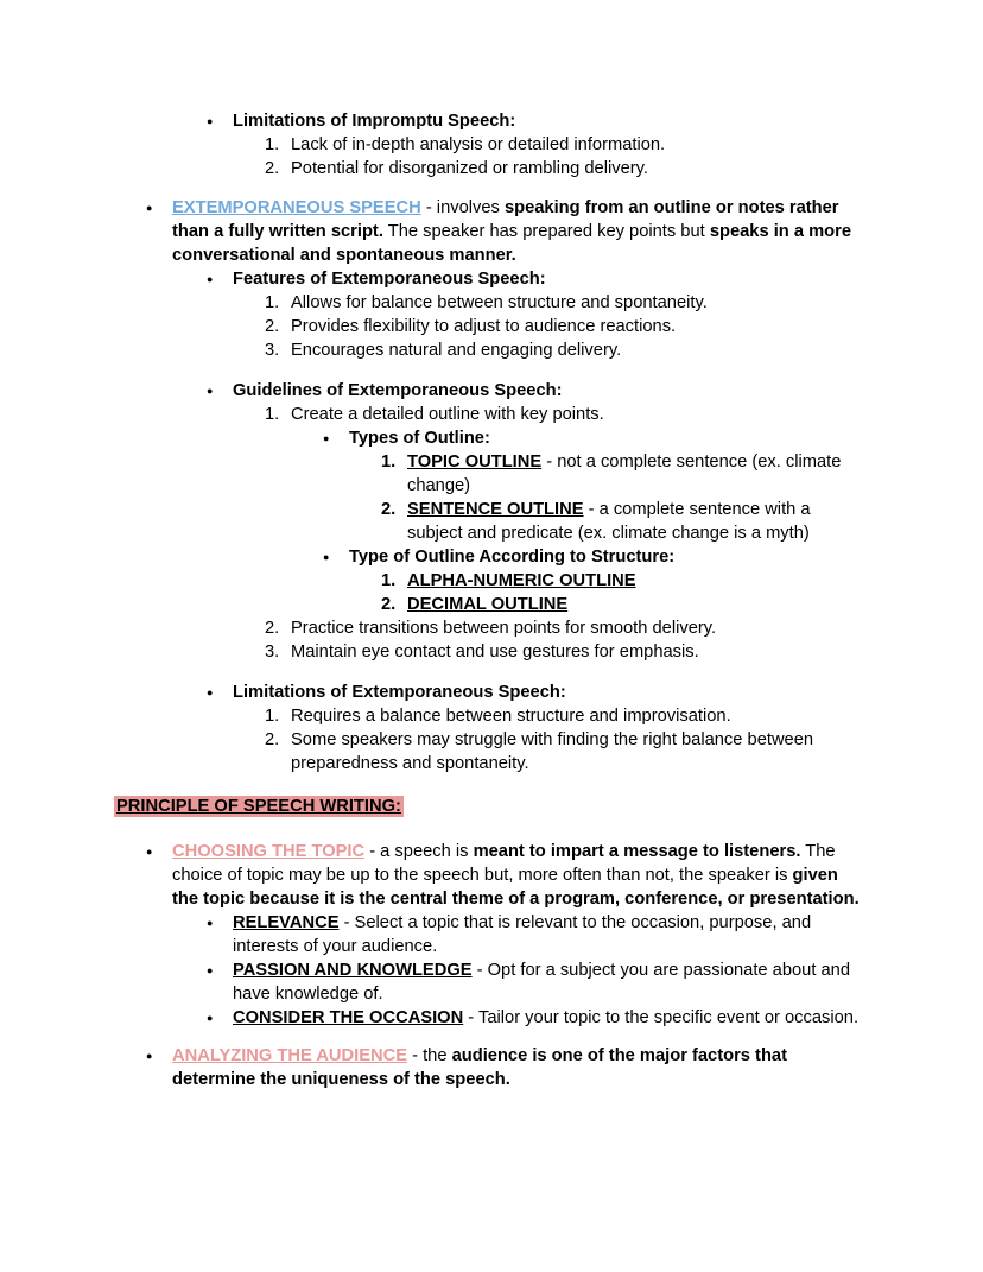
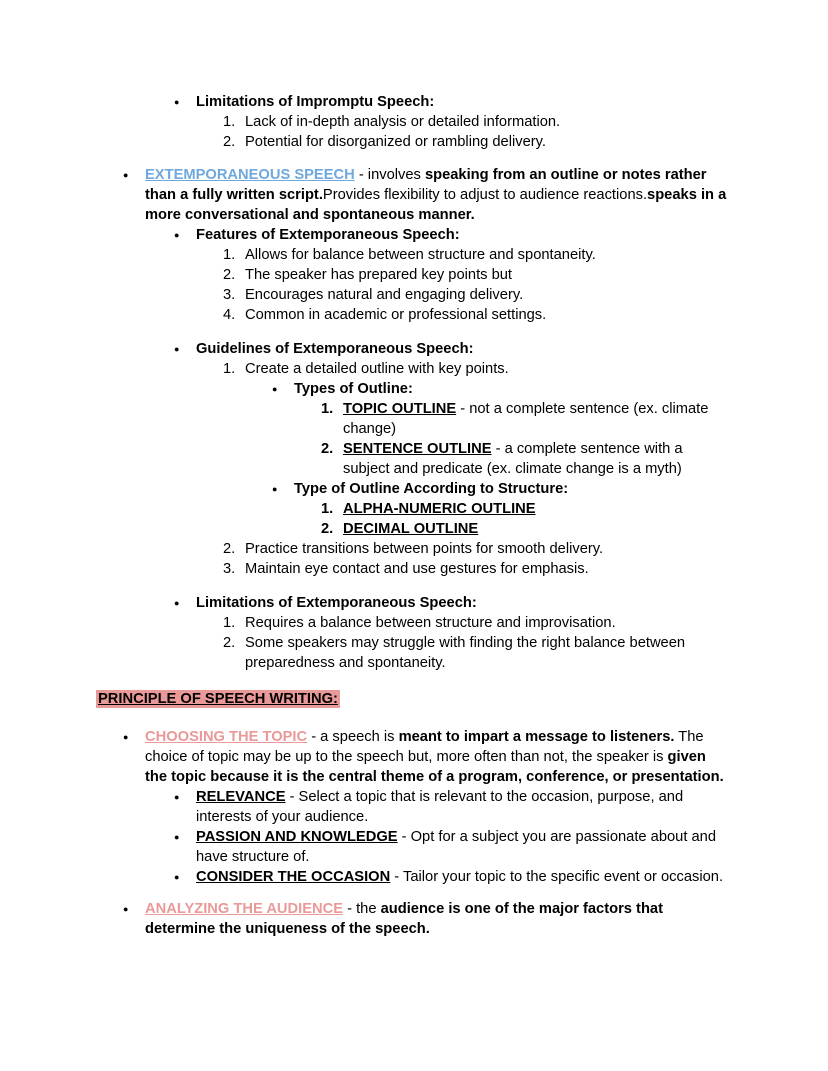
  ●
  Limitations of Impromptu Speech:
  1.
  Lack of in-depth analysis or detailed information.
  2.
  Potential for disorganized or rambling delivery.
  ●
- EXTEMPORANEOUS SPEECH - involves speaking from an outline or notes rather than a fully written script. The speaker has prepared key points but speaks in a more conversational and spontaneous manner.
+ EXTEMPORANEOUS SPEECH - involves speaking from an outline or notes rather than a fully written script.Provides flexibility to adjust to audience reactions.speaks in a more conversational and spontaneous manner.
  ●
  Features of Extemporaneous Speech:
  1.
  Allows for balance between structure and spontaneity.
  2.
- Provides flexibility to adjust to audience reactions.
+ The speaker has prepared key points but
  3.
  Encourages natural and engaging delivery.
+ 4.
+ Common in academic or professional settings.
  ●
  Guidelines of Extemporaneous Speech:
  1.
  Create a detailed outline with key points.
  ●
  Types of Outline:
  1.
  TOPIC OUTLINE - not a complete sentence (ex. climate change)
  2.
  SENTENCE OUTLINE - a complete sentence with a subject and predicate (ex. climate change is a myth)
  ●
  Type of Outline According to Structure:
  1.
  ALPHA-NUMERIC OUTLINE
  2.
  DECIMAL OUTLINE
  2.
  Practice transitions between points for smooth delivery.
  3.
  Maintain eye contact and use gestures for emphasis.
  ●
  Limitations of Extemporaneous Speech:
  1.
  Requires a balance between structure and improvisation.
  2.
  Some speakers may struggle with finding the right balance between preparedness and spontaneity.
  PRINCIPLE OF SPEECH WRITING:
  ●
  CHOOSING THE TOPIC - a speech is meant to impart a message to listeners. The choice of topic may be up to the speech but, more often than not, the speaker is given the topic because it is the central theme of a program, conference, or presentation.
  ●
  RELEVANCE - Select a topic that is relevant to the occasion, purpose, and interests of your audience.
  ●
- PASSION AND KNOWLEDGE - Opt for a subject you are passionate about and have knowledge of.
+ PASSION AND KNOWLEDGE - Opt for a subject you are passionate about and have structure of.
  ●
  CONSIDER THE OCCASION - Tailor your topic to the specific event or occasion.
  ●
  ANALYZING THE AUDIENCE - the audience is one of the major factors that determine the uniqueness of the speech.
